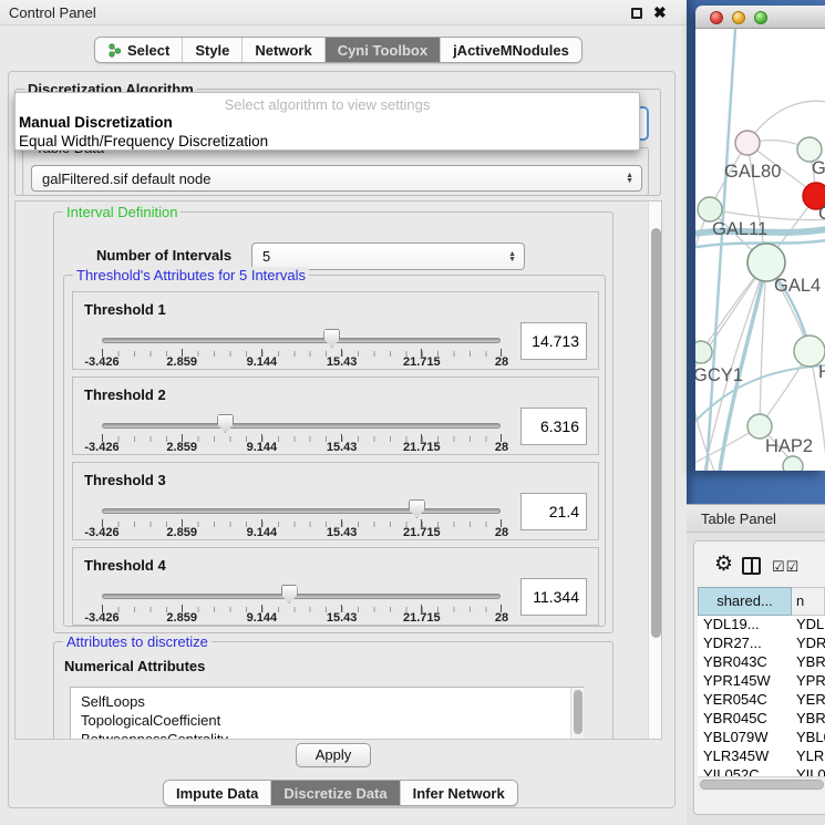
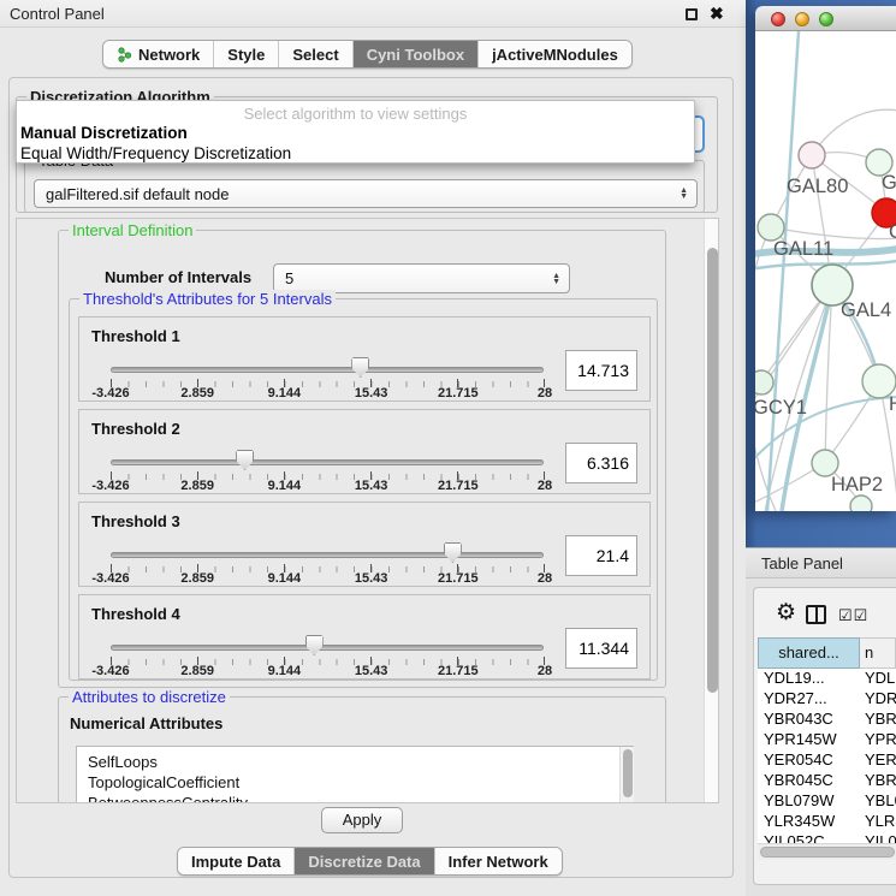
  Control Panel
  ✖
- Select
+ Network
  Style
- Network
+ Select
  Cyni Toolbox
  jActiveMNodules
  Discretization Algorithm
  galFiltered.sif default node
  Select algorithm to view settings
  Manual Discretization
  Equal Width/Frequency Discretization
  Interval Definition
  Number of Intervals
  5
  Threshold's Attributes for 5 Intervals
  Threshold 1
  -3.426
  2.859
  9.144
  15.43
  21.715
  28
  14.713
  Threshold 2
  -3.426
  2.859
  9.144
  15.43
  21.715
  28
  6.316
  Threshold 3
  -3.426
  2.859
  9.144
  15.43
  21.715
  28
  21.4
  Threshold 4
  -3.426
  2.859
  9.144
  15.43
  21.715
  28
  11.344
  Attributes to discretize
  Numerical Attributes
  SelfLoops
  TopologicalCoefficient
  Apply
  Impute Data
  Discretize Data
  Infer Network
  GAL80
  GAL11
  GAL4
  GCY1
  HAP2
  Table Panel
  ⚙
  ☑☑
  shared...
  n
  YDL19...
  YDL
  YDR27...
  YDR
  YBR043C
  YBR
  YPR145W
  YPR
  YER054C
  YER
  YBR045C
  YBR
  YBL079W
  YBL
  YLR345W
  YLR
  YIL052C
  YIL0
